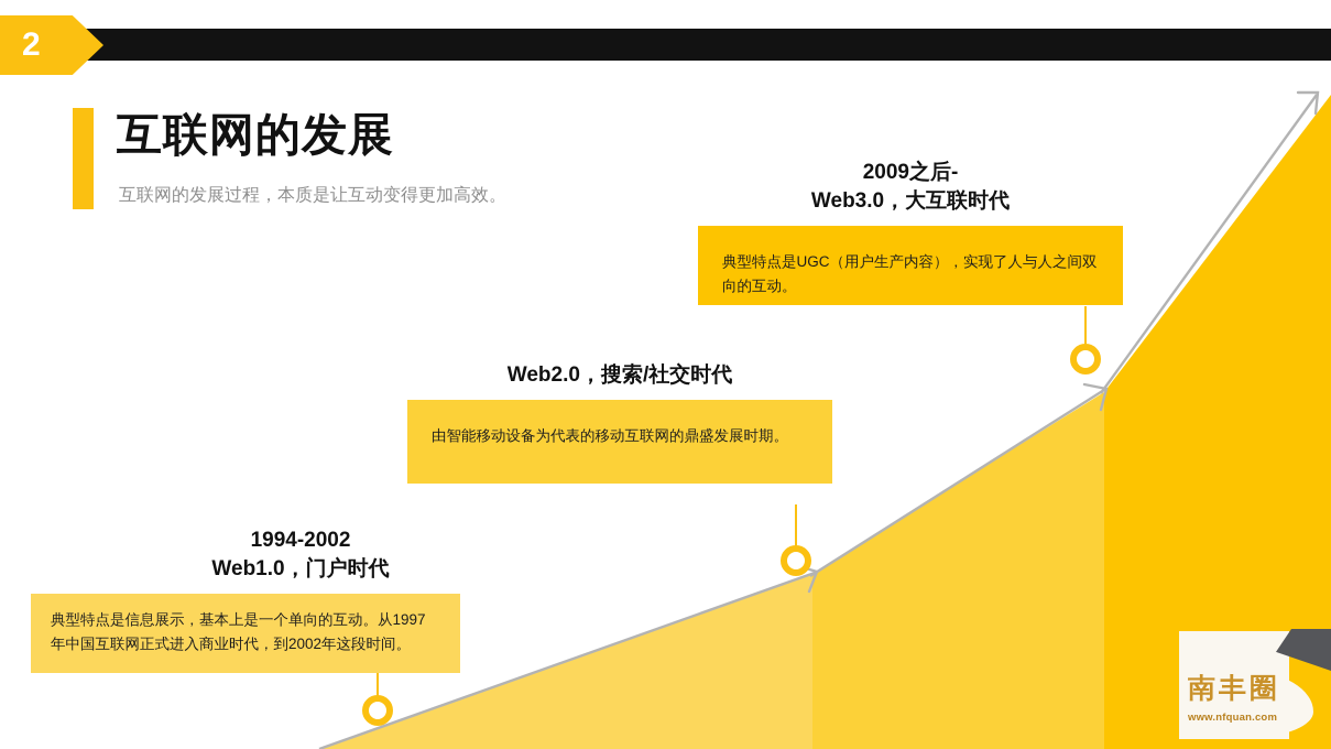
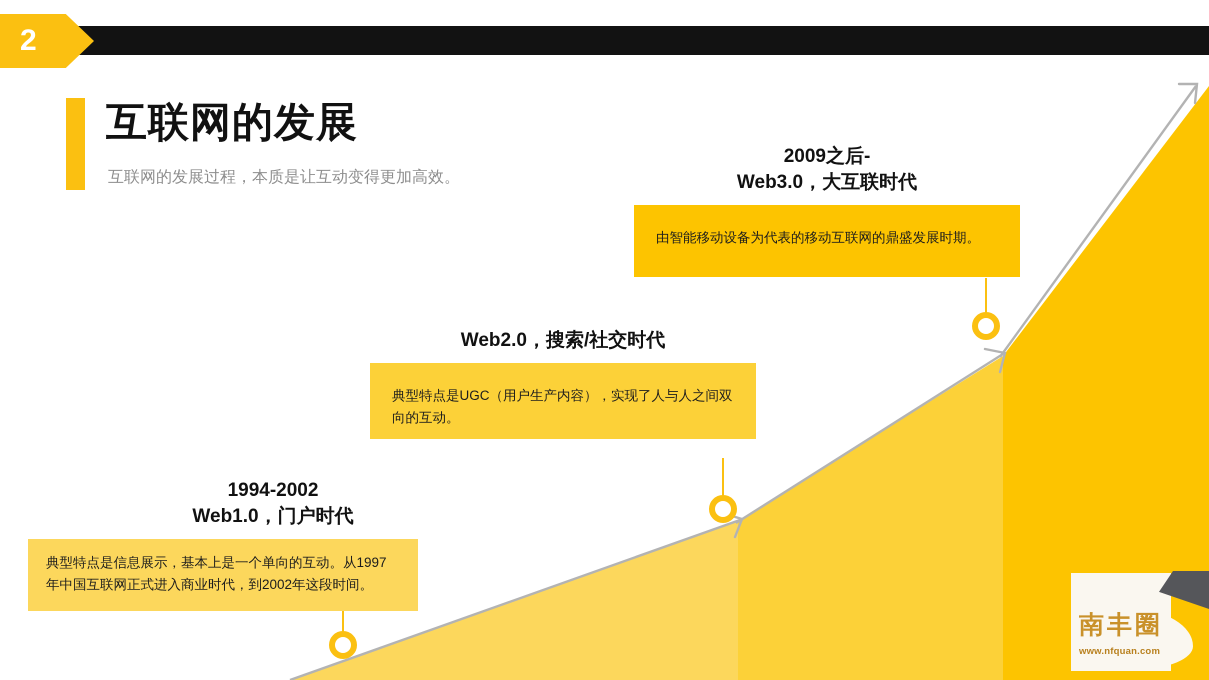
  2
  互联网的发展
  互联网的发展过程，本质是让互动变得更加高效。
  1994-2002
  Web1.0，门户时代
  典型特点是信息展示，基本上是一个单向的互动。从1997年中国互联网正式进入商业时代，到2002年这段时间。
  Web2.0，搜索/社交时代
- 由智能移动设备为代表的移动互联网的鼎盛发展时期。
+ 典型特点是UGC（用户生产内容），实现了人与人之间双向的互动。
  2009之后-
  Web3.0，大互联时代
- 典型特点是UGC（用户生产内容），实现了人与人之间双向的互动。
+ 由智能移动设备为代表的移动互联网的鼎盛发展时期。
  南丰圈
  www.nfquan.com
